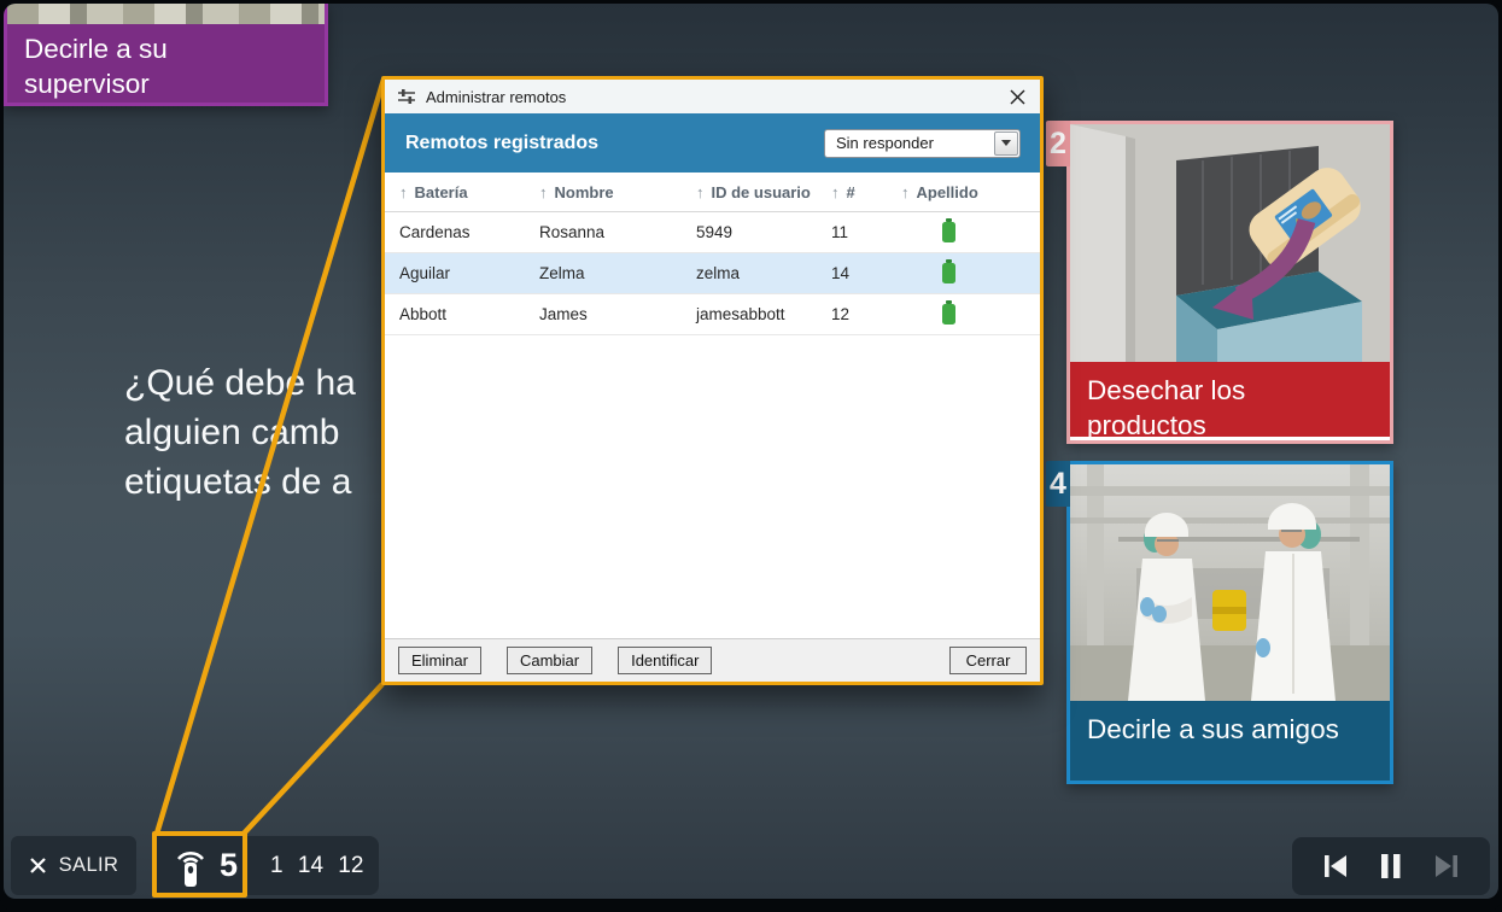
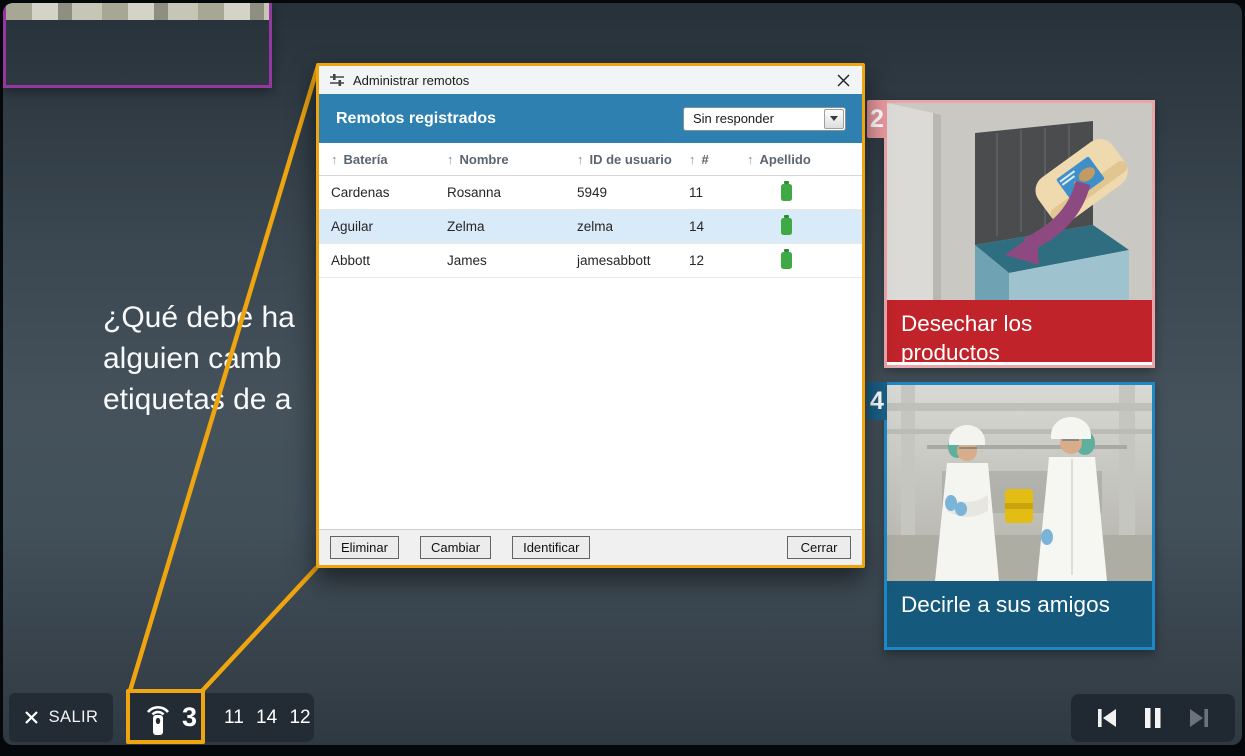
  ¿Qué debe ha
  alguien cmb
  etiqueta de a
  2
  Desechar los
  productos
  4
  Decirle a sus amigos
- Decirle a su
- supervisor
  Administrar remotos
  Remotos registrados
  Sin responder
  ↑
  Batería
  ↑
  Nombre
  ↑
  ID de usuario
  ↑
  #
  ↑
  Apellido
  Cardenas
  Rosanna
  5949
  11
  Aguilar
  Zelma
  zelma
  14
  Abbott
  James
  jamesabbott
  12
  Eliminar
  Cambiar
  Identificar
  Cerrar
  SALIR
- 5
+ 3
- 1 14 12
+ 11 14 12
